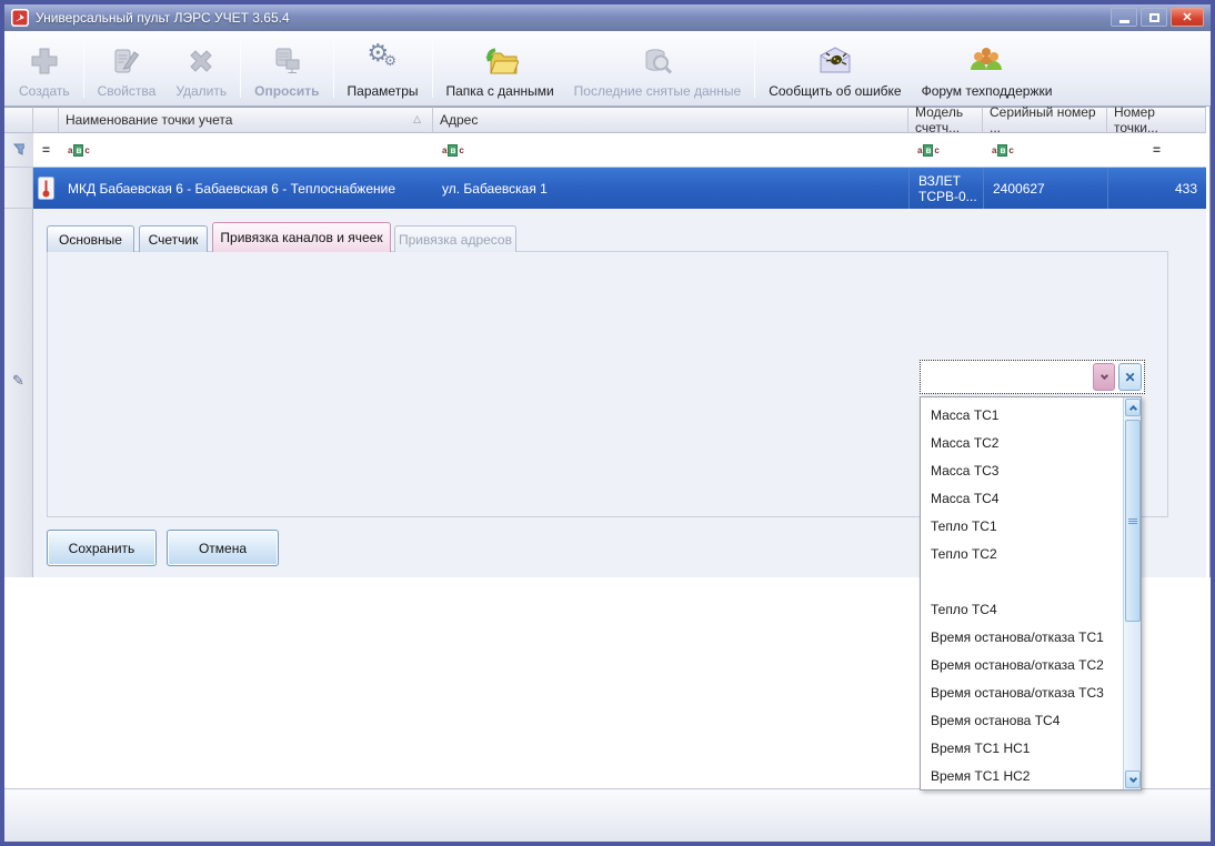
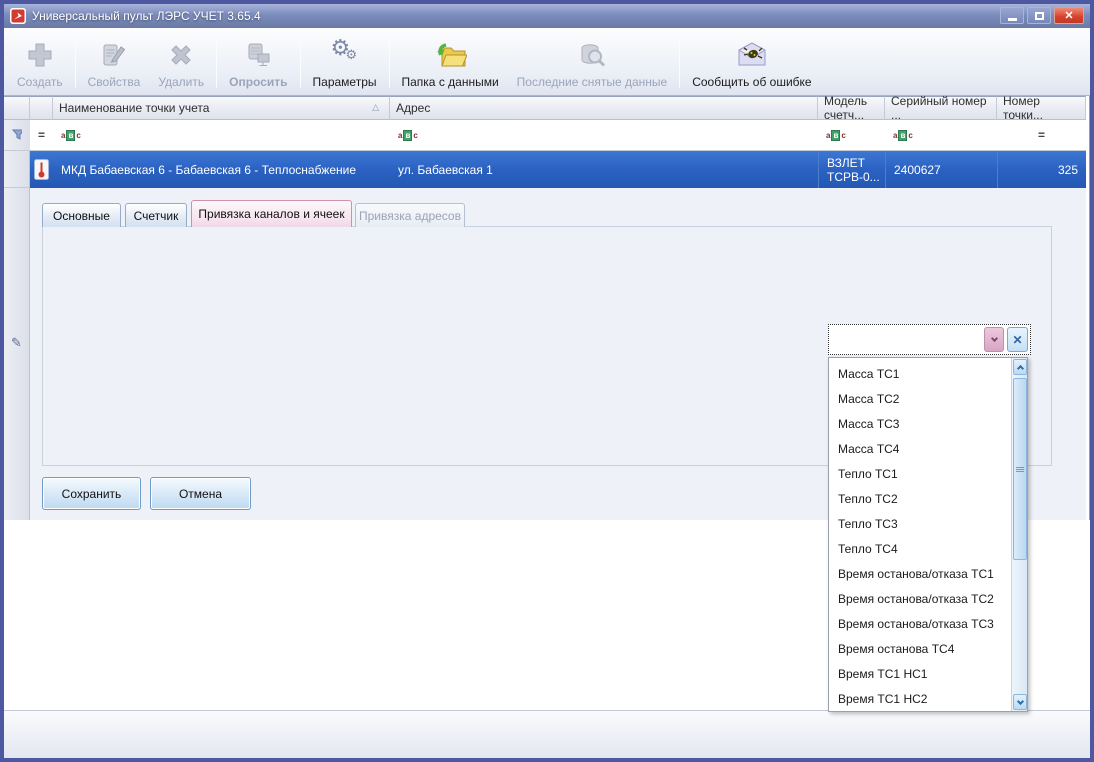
  Универсальный пульт ЛЭРС УЧЕТ 3.65.4
  ✕
  Создать
  Свойства
  Удалить
  Опросить
  ⚙
  ⚙
  Параметры
  Папка с данными
  Последние снятые данные
  Сообщить об ошибке
- Форум техподдержки
  Наименование точки учета
  △
  Адрес
  Модель счетч...
  Серийный номер ...
  Номер точки...
  =
  а
  в
  с
  а
  в
  с
  а
  в
  с
  а
  в
  с
  =
  МКД Бабаевская 6 - Бабаевская 6 - Теплоснабжение
  ул. Бабаевская 1
  ВЗЛЕТ ТСРВ-0...
  2400627
- 433
+ 325
  ✎
  Основные
  Счетчик
  Привязка каналов и ячеек
  Привязка адресов
  ✕
  Сохранить
  Отмена
  Масса ТС1
  Масса ТС2
  Масса ТС3
  Масса ТС4
  Тепло ТС1
  Тепло ТС2
+ Тепло ТС3
  Тепло ТС4
  Время останова/отказа ТС1
  Время останова/отказа ТС2
  Время останова/отказа ТС3
  Время останова ТС4
  Время ТС1 НС1
  Время ТС1 НС2
